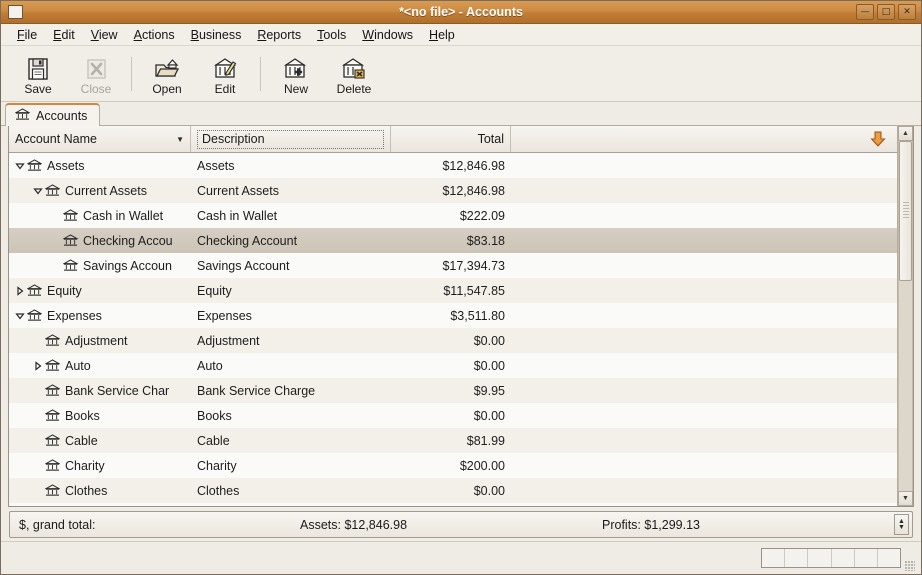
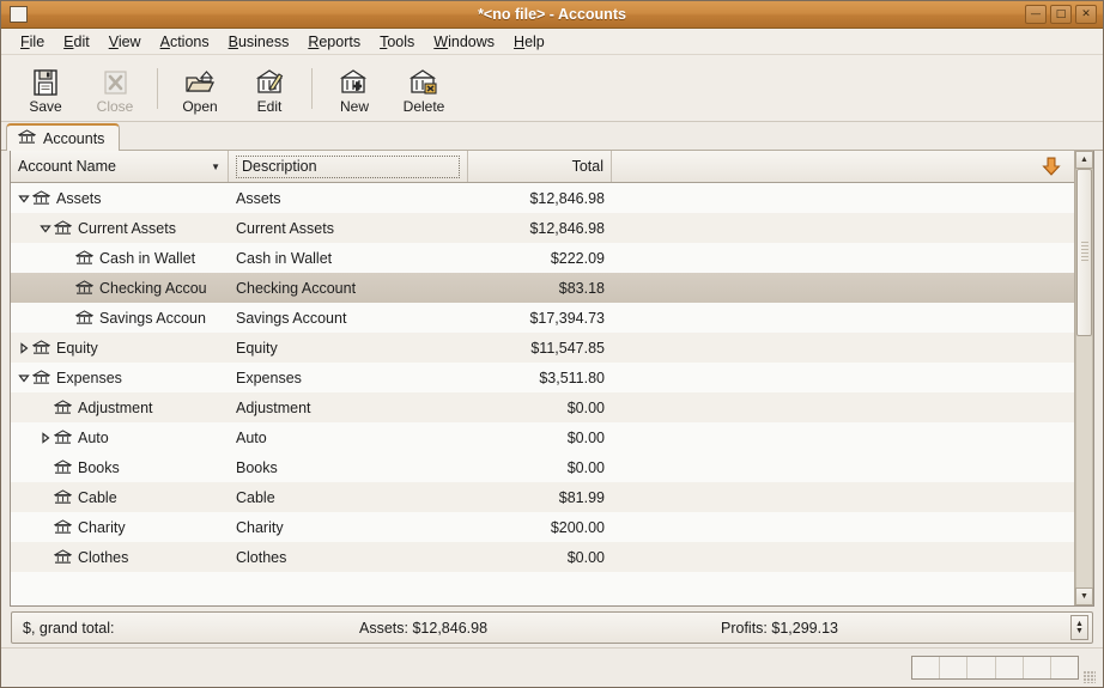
  *<no file> - Accounts
  —
  □
  ✕
  File
  Edit
  View
  Actions
  Business
  Reports
  Tools
  Windows
  Help
  Save
  Close
  Open
  Edit
  New
  Delete
  Accounts
  Account Name
  ▼
  Description
  Total
  Assets
  Assets
  $12,846.98
  Current Assets
  Current Assets
  $12,846.98
  Cash in Wallet
  Cash in Wallet
  $222.09
  Checking Accou
  Checking Account
  $83.18
  Savings Accoun
  Savings Account
  $17,394.73
  Equity
  Equity
  $11,547.85
  Expenses
  Expenses
  $3,511.80
  Adjustment
  Adjustment
  $0.00
  Auto
  Auto
  $0.00
- Bank Service Char
- Bank Service Charge
- $9.95
  Books
  Books
  $0.00
  Cable
  Cable
  $81.99
  Charity
  Charity
  $200.00
  Clothes
  Clothes
  $0.00
  $, grand total:
  Assets: $12,846.98
  Profits: $1,299.13
